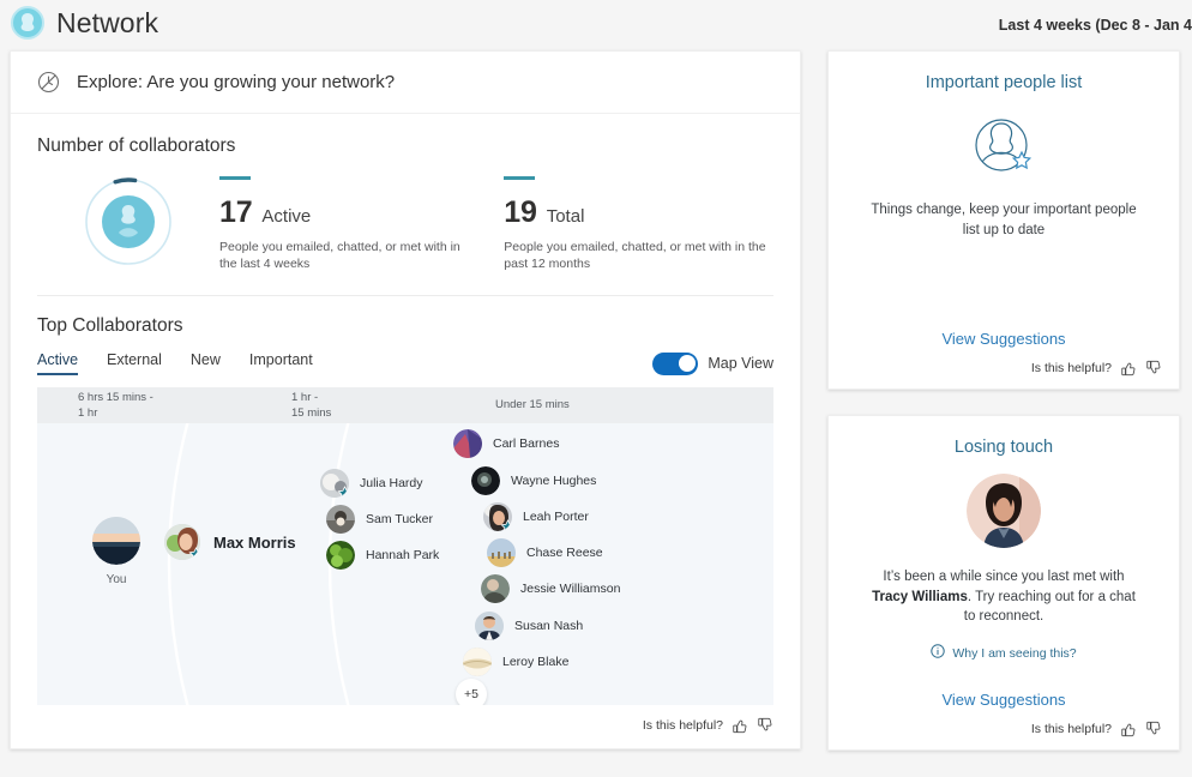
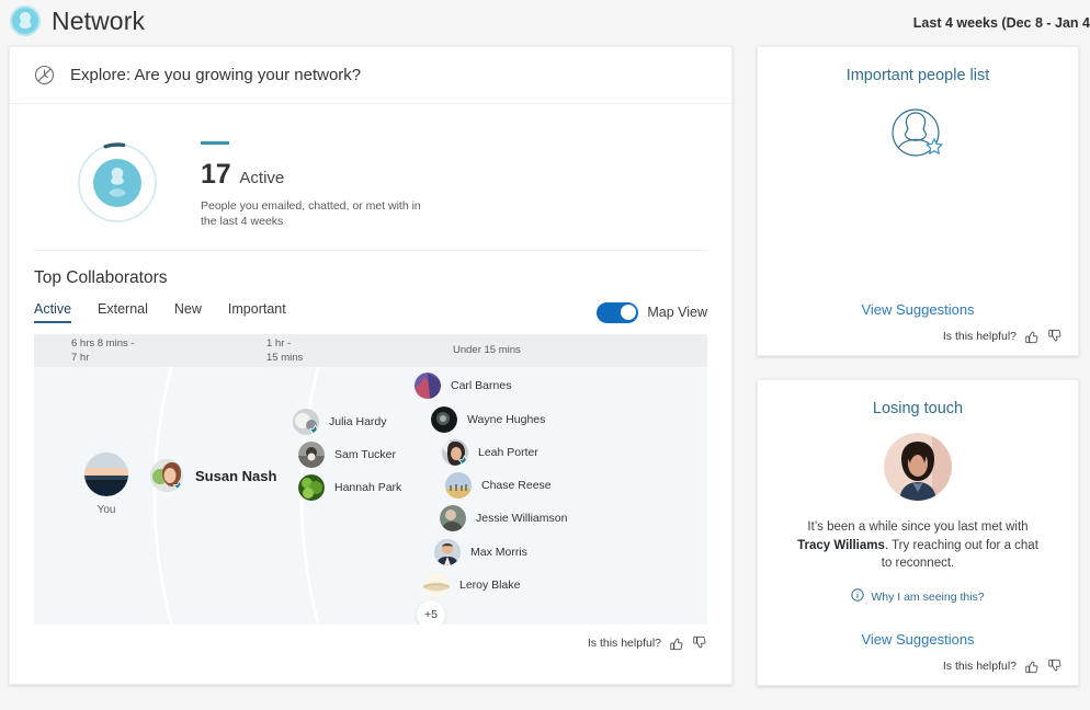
  Network
  Last 4 weeks (Dec 8 - Jan 4
  Explore: Are you growing your network?
- Number of collaborators
  17
  Active
  People you emailed, chatted, or met with in the last 4 weeks
- 19
- Total
- People you emailed, chatted, or met with in the past 12 months
  Top Collaborators
  Active
  External
  New
  Important
  Map View
- 6 hrs 15 mins -
+ 6 hrs 8 mins -
- 1 hr
+ 7 hr
  1 hr -
  15 mins
  Under 15 mins
  You
- Max Morris
+ Susan Nash
  Julia Hardy
  Sam Tucker
  Hannah Park
  Carl Barnes
  Wayne Hughes
  Leah Porter
  Chase Reese
  Jessie Williamson
- Susan Nash
+ Max Morris
  Leroy Blake
  +5
  Is this helpful?
  Important people list
- Things change, keep your important people list up to date
  View Suggestions
  Is this helpful?
  Losing touch
  It’s been a while since you last met with Tracy Williams. Try reaching out for a chat to reconnect.
  Why I am seeing this?
  View Suggestions
  Is this helpful?
